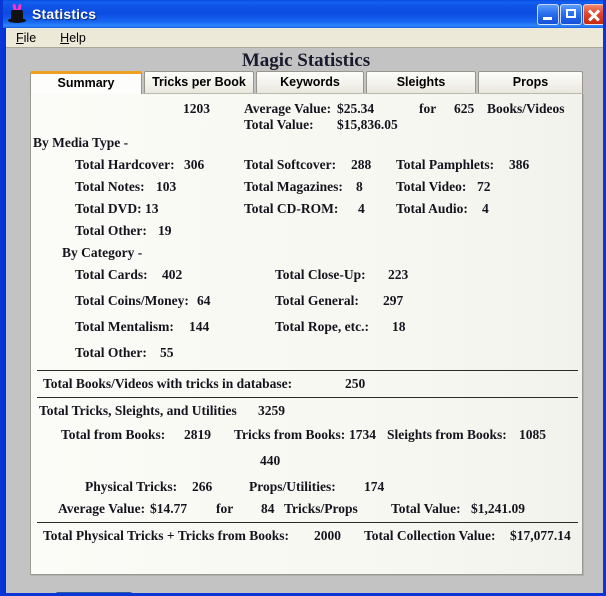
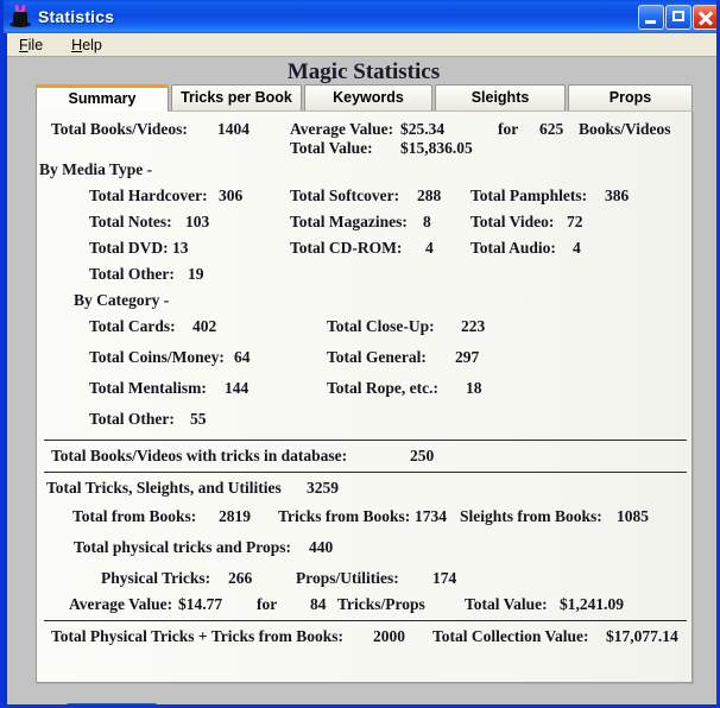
  Statistics
  File
  Help
  Magic Statistics
  Summary
  Tricks per Book
  Keywords
  Sleights
  Props
+ Total Books/Videos:
- 1203
+ 1404
  Average Value:
  $25.34
  for
  625
  Books/Videos
  Total Value:
  $15,836.05
  By Media Type -
  Total Hardcover:
  306
  Total Softcover:
  288
  Total Pamphlets:
  386
  Total Notes:
  103
  Total Magazines:
  8
  Total Video:
  72
  Total DVD:
  13
  Total CD-ROM:
  4
  Total Audio:
  4
  Total Other:
  19
  By Category -
  Total Cards:
  402
  Total Close-Up:
  223
  Total Coins/Money:
  64
  Total General:
  297
  Total Mentalism:
  144
  Total Rope, etc.:
  18
  Total Other:
  55
  Total Books/Videos with tricks in database:
  250
  Total Tricks, Sleights, and Utilities
  3259
  Total from Books:
  2819
  Tricks from Books:
  1734
  Sleights from Books:
  1085
+ Total physical tricks and Props:
  440
  Physical Tricks:
  266
  Props/Utilities:
  174
  Average Value:
  $14.77
  for
  84
  Tricks/Props
  Total Value:
  $1,241.09
  Total Physical Tricks + Tricks from Books:
  2000
  Total Collection Value:
  $17,077.14
